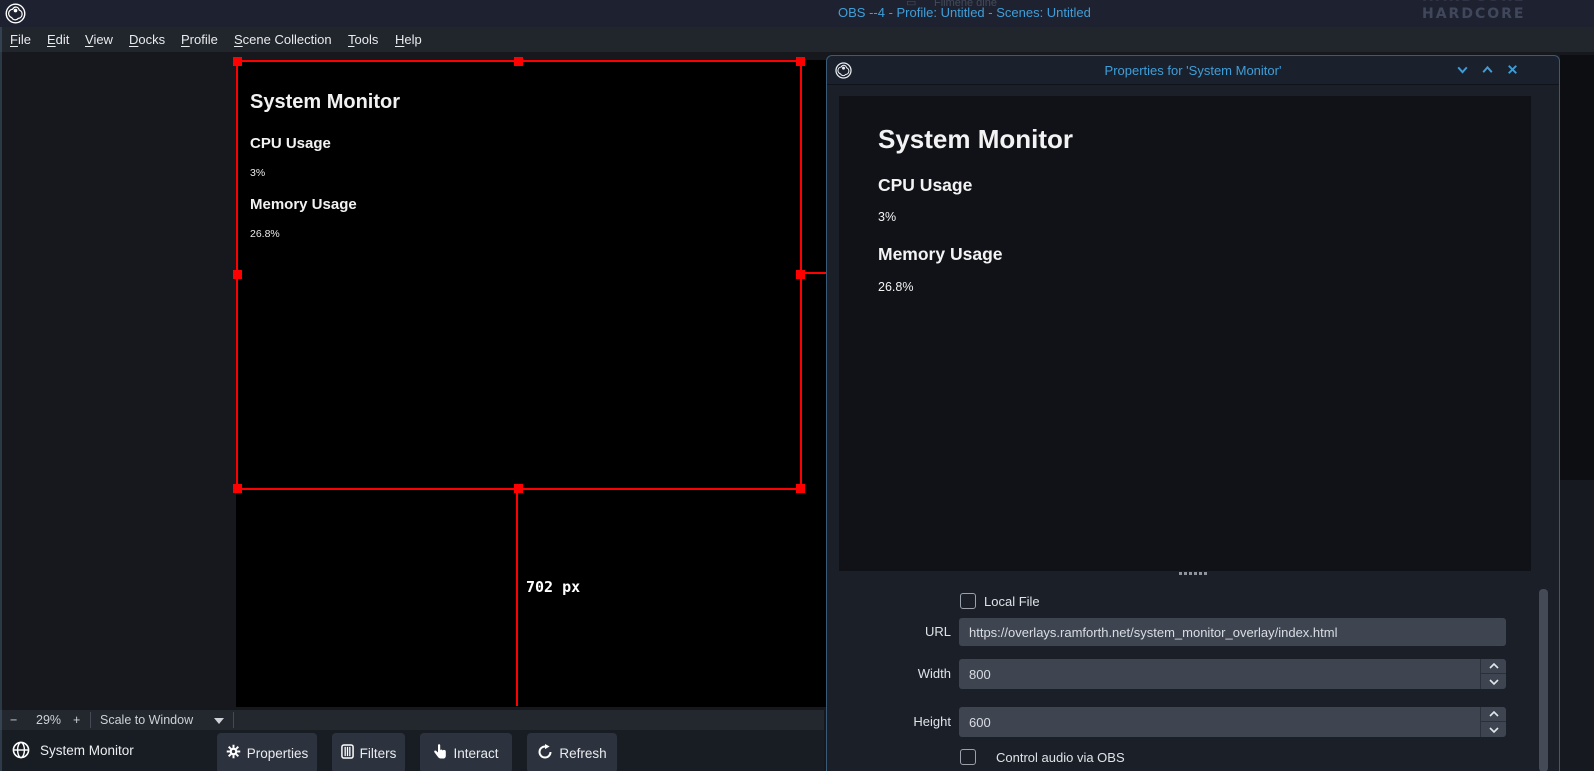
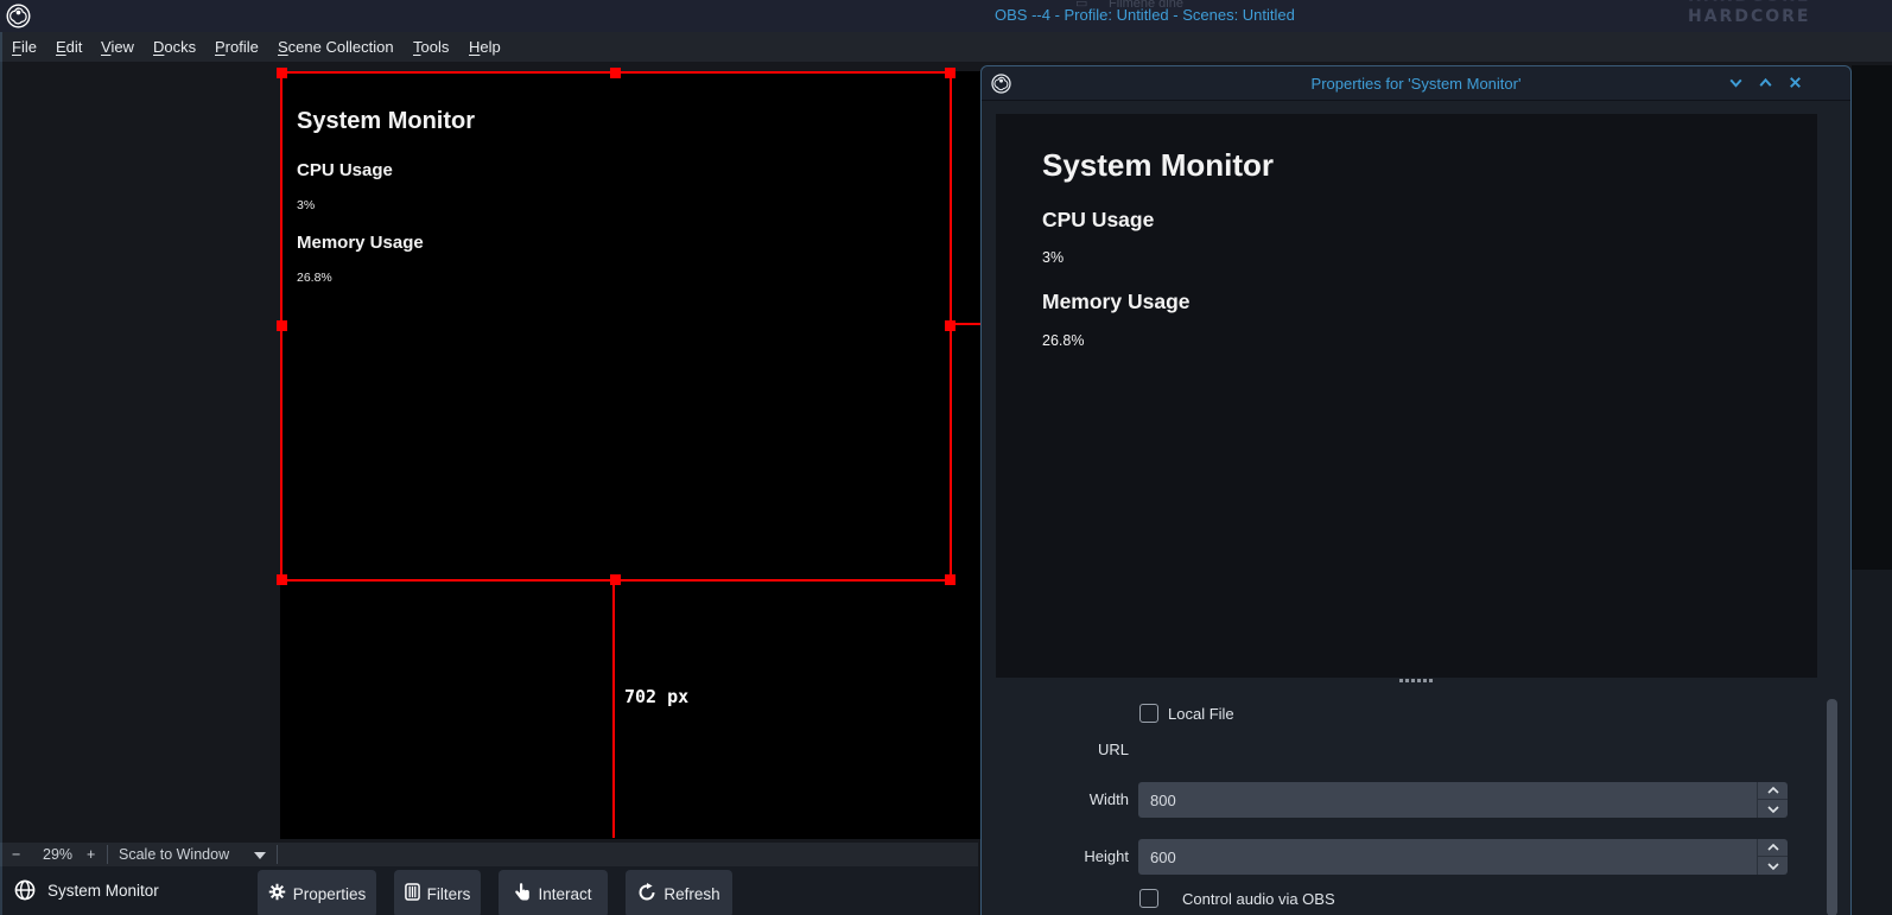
  ▭
  Filmene dine
  OBS --4 - Profile: Untitled - Scenes: Untitled
  HARDCORE
  File
  Edit
  View
  Docks
  Profile
  Scene Collection
  Tools
  Help
  System Monitor
  CPU Usage
  3%
  Memory Usage
  26.8%
  702 px
  −
  29%
  +
  Scale to Window
  System Monitor
  Properties
  Filters
  Interact
  Refresh
  Properties for 'System Monitor'
  System Monitor
  CPU Usage
  3%
  Memory Usage
  26.8%
  Local File
  URL
- https://overlays.ramforth.net/system_monitor_overlay/index.html
  Width
  800
  Height
  600
  Control audio via OBS
